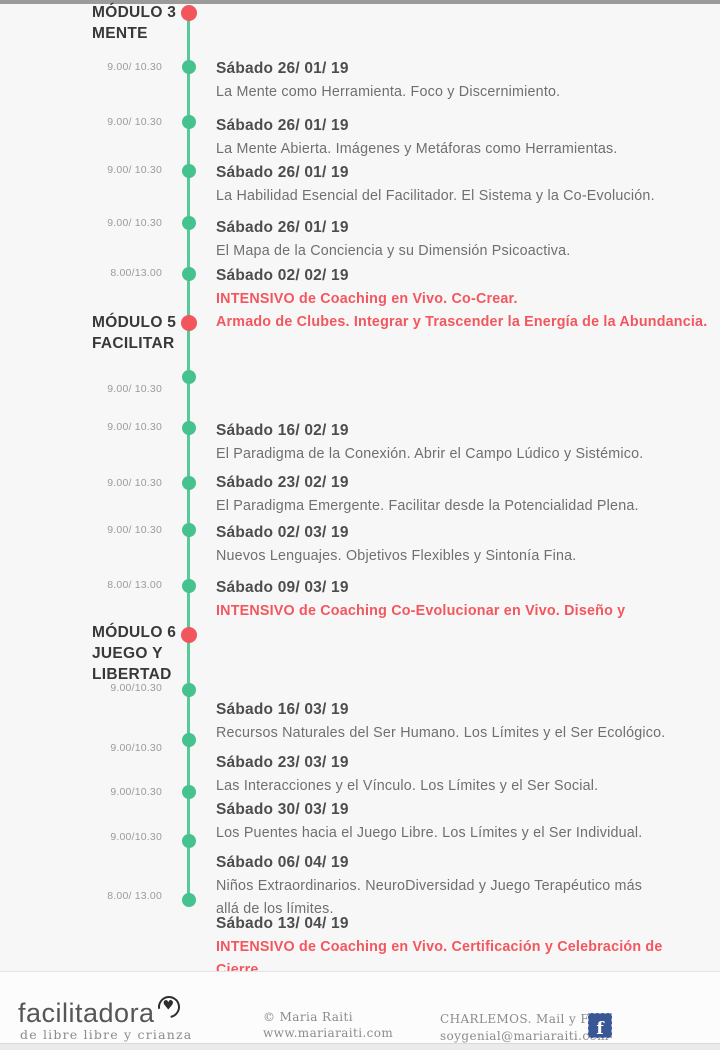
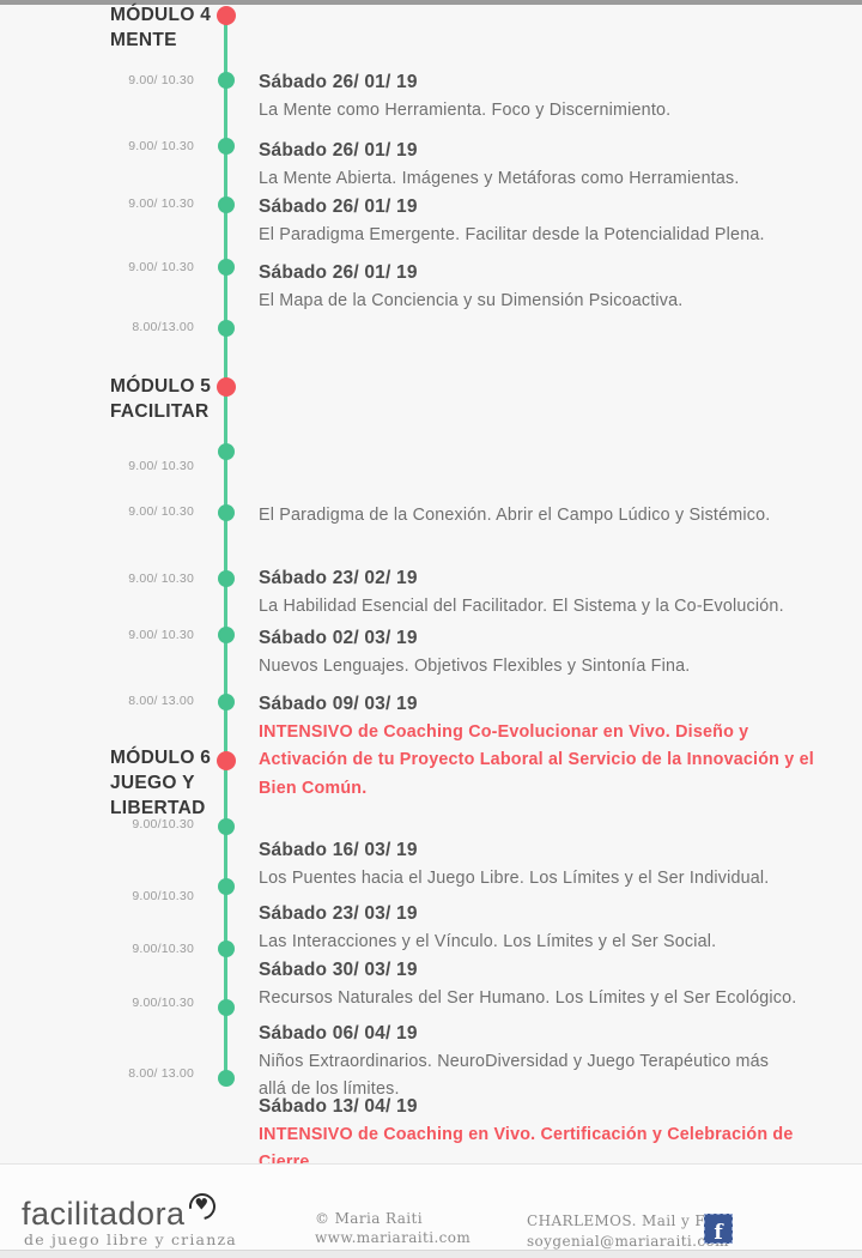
- MÓDULO 3
+ MÓDULO 4
  MENTE
  MÓDULO 5
  FACILITAR
  MÓDULO 6
  JUEGO Y
  LIBERTAD
  9.00/ 10.30
  9.00/ 10.30
  9.00/ 10.30
  9.00/ 10.30
  8.00/13.00
  9.00/ 10.30
  9.00/ 10.30
  9.00/ 10.30
  9.00/ 10.30
  8.00/ 13.00
  9.00/10.30
  9.00/10.30
  9.00/10.30
  9.00/10.30
  8.00/ 13.00
  Sábado 26/ 01/ 19
  La Mente como Herramienta. Foco y Discernimiento.
  Sábado 26/ 01/ 19
  La Mente Abierta. Imágenes y Metáforas como Herramientas.
  Sábado 26/ 01/ 19
- La Habilidad Esencial del Facilitador. El Sistema y la Co-Evolución.
+ El Paradigma Emergente. Facilitar desde la Potencialidad Plena.
  Sábado 26/ 01/ 19
  El Mapa de la Conciencia y su Dimensión Psicoactiva.
- Sábado 02/ 02/ 19
- INTENSIVO de Coaching en Vivo. Co-Crear.
- Armado de Clubes. Integrar y Trascender la Energía de la Abundancia.
- Sábado 16/ 02/ 19
  El Paradigma de la Conexión. Abrir el Campo Lúdico y Sistémico.
  Sábado 23/ 02/ 19
- El Paradigma Emergente. Facilitar desde la Potencialidad Plena.
+ La Habilidad Esencial del Facilitador. El Sistema y la Co-Evolución.
  Sábado 02/ 03/ 19
  Nuevos Lenguajes. Objetivos Flexibles y Sintonía Fina.
  Sábado 09/ 03/ 19
  INTENSIVO de Coaching Co-Evolucionar en Vivo. Diseño y
+ Activación de tu Proyecto Laboral al Servicio de la Innovación y el
+ Bien Común.
  Sábado 16/ 03/ 19
- Recursos Naturales del Ser Humano. Los Límites y el Ser Ecológico.
+ Los Puentes hacia el Juego Libre. Los Límites y el Ser Individual.
  Sábado 23/ 03/ 19
  Las Interacciones y el Vínculo. Los Límites y el Ser Social.
  Sábado 30/ 03/ 19
- Los Puentes hacia el Juego Libre. Los Límites y el Ser Individual.
+ Recursos Naturales del Ser Humano. Los Límites y el Ser Ecológico.
  Sábado 06/ 04/ 19
  Niños Extraordinarios. NeuroDiversidad y Juego Terapéutico más
  allá de los límites.
  Sábado 13/ 04/ 19
  INTENSIVO de Coaching en Vivo. Certificación y Celebración de
  Cierre.
  facilitadora
  ♥
- de libre libre y crianza
+ de juego libre y crianza
  © Maria Raiti
  www.mariaraiti.com
  CHARLEMOS. Mail y F
  soygenial@mariaraiti.c
  f
